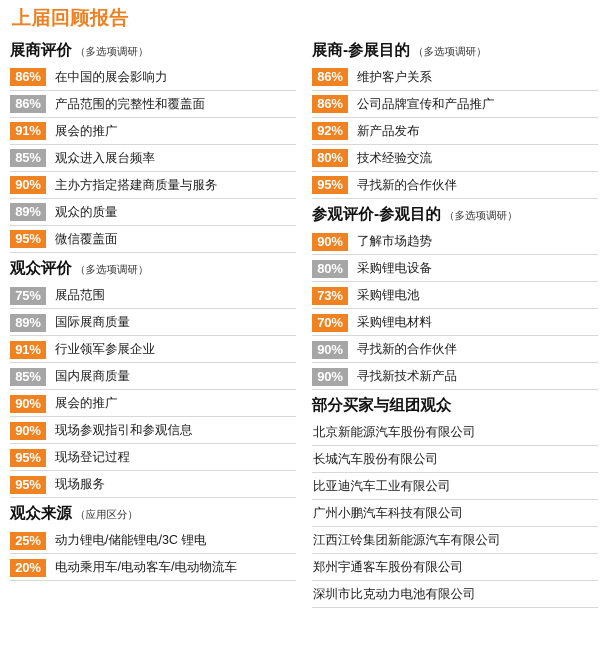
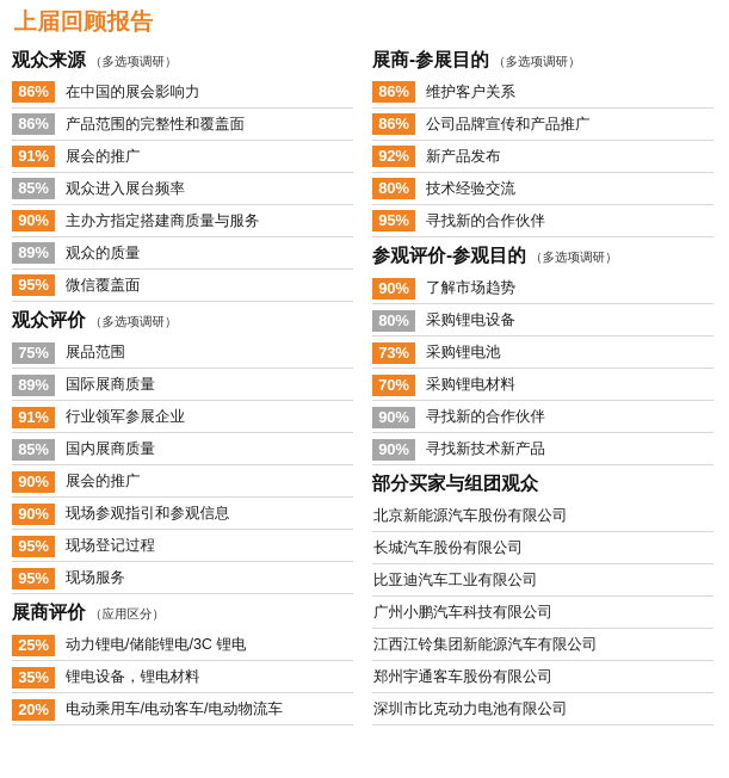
  上届回顾报告
- 展商评价
+ 观众来源
  （多选项调研）
  86%
  在中国的展会影响力
  86%
  产品范围的完整性和覆盖面
  91%
  展会的推广
  85%
  观众进入展台频率
  90%
  主办方指定搭建商质量与服务
  89%
  观众的质量
  95%
  微信覆盖面
  观众评价
  （多选项调研）
  75%
  展品范围
  89%
  国际展商质量
  91%
  行业领军参展企业
  85%
  国内展商质量
  90%
  展会的推广
  90%
  现场参观指引和参观信息
  95%
  现场登记过程
  95%
  现场服务
- 观众来源
+ 展商评价
  （应用区分）
  25%
  动力锂电/储能锂电/3C 锂电
+ 35%
+ 锂电设备，锂电材料
  20%
  电动乘用车/电动客车/电动物流车
  展商-参展目的
  （多选项调研）
  86%
  维护客户关系
  86%
  公司品牌宣传和产品推广
  92%
  新产品发布
  80%
  技术经验交流
  95%
  寻找新的合作伙伴
  参观评价-参观目的
  （多选项调研）
  90%
  了解市场趋势
  80%
  采购锂电设备
  73%
  采购锂电池
  70%
  采购锂电材料
  90%
  寻找新的合作伙伴
  90%
  寻找新技术新产品
  部分买家与组团观众
  北京新能源汽车股份有限公司
  长城汽车股份有限公司
  比亚迪汽车工业有限公司
  广州小鹏汽车科技有限公司
  江西江铃集团新能源汽车有限公司
  郑州宇通客车股份有限公司
  深圳市比克动力电池有限公司
